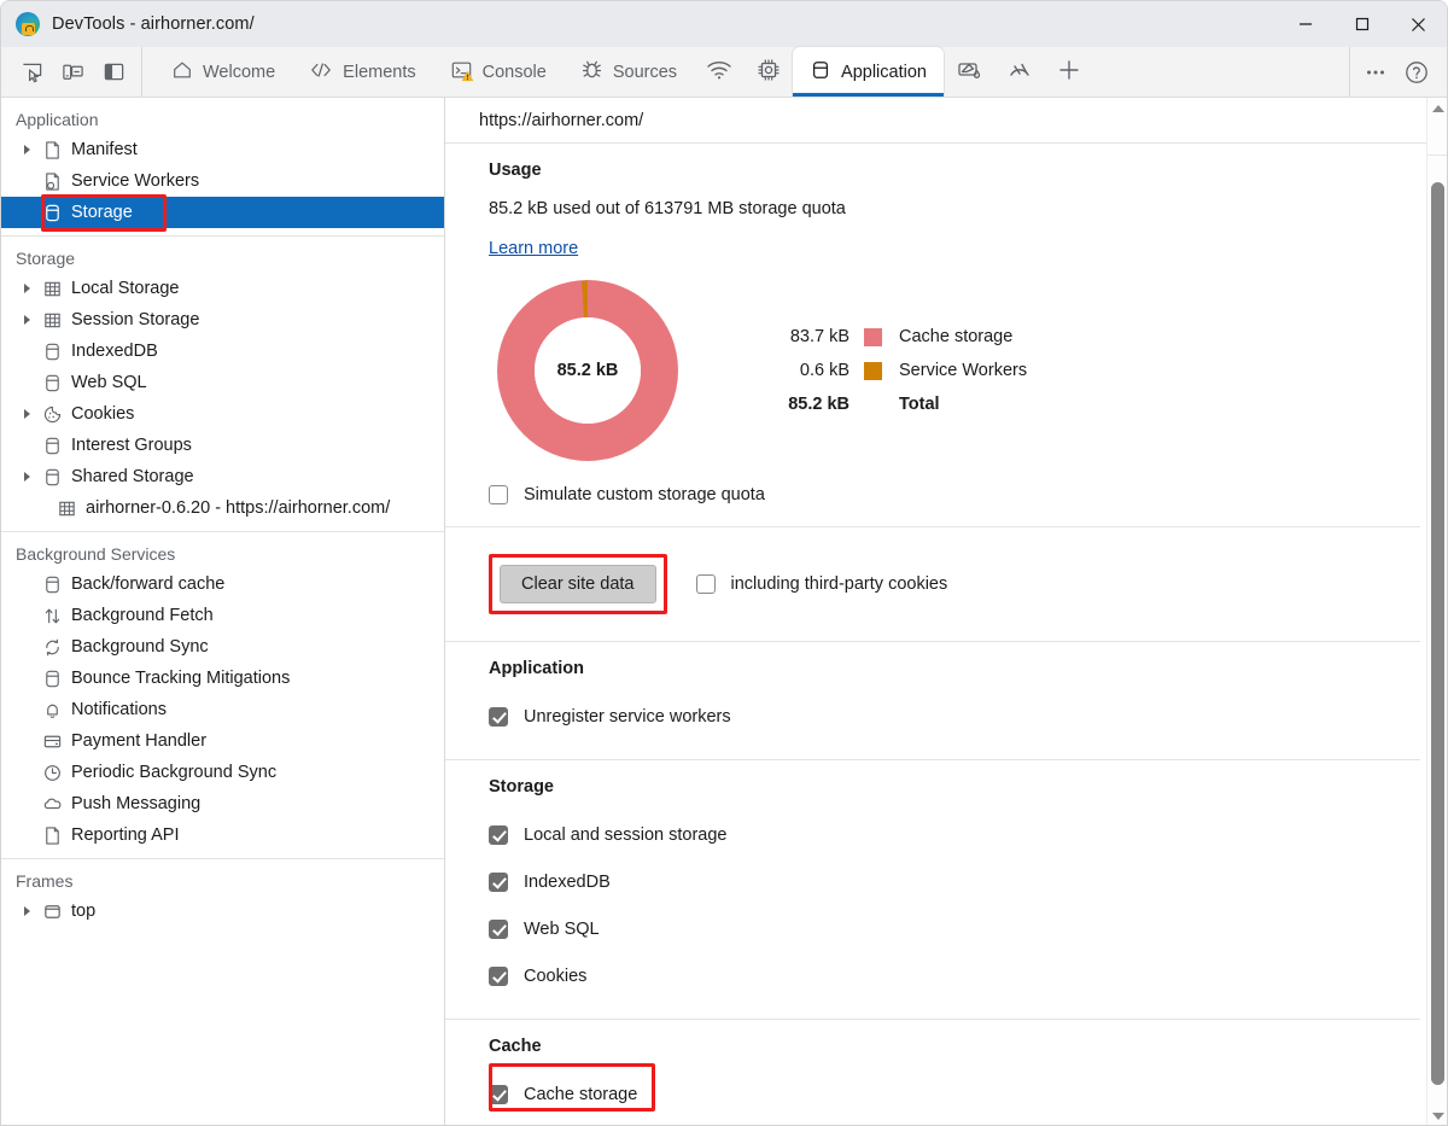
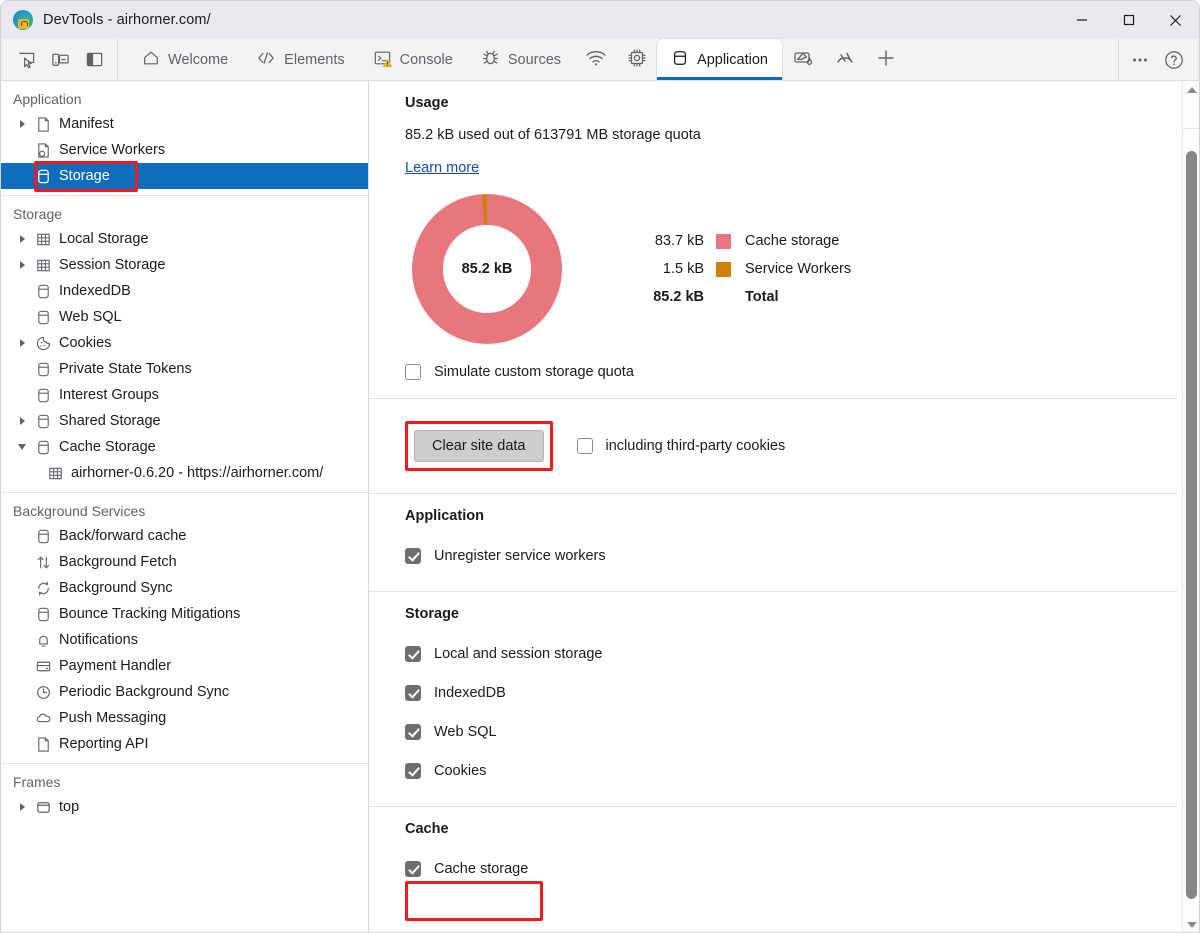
  DevTools - airhorner.com/
  Welcome
  Elements
  Console
  Sources
  Application
  Application
  Manifest
  Service Workers
  Storage
  Storage
  Local Storage
  Session Storage
  IndexedDB
  Web SQL
  Cookies
+ Private State Tokens
  Interest Groups
  Shared Storage
+ Cache Storage
  airhorner-0.6.20 - https://airhorner.com/
  Background Services
  Back/forward cache
  Background Fetch
  Background Sync
  Bounce Tracking Mitigations
  Notifications
  Payment Handler
  Periodic Background Sync
  Push Messaging
  Reporting API
  Frames
  top
- https://airhorner.com/
  Usage
  85.2 kB used out of 613791 MB storage quota
  Learn more
  85.2 kB
  83.7 kB
  Cache storage
- 0.6 kB
+ 1.5 kB
  Service Workers
  85.2 kB
  Total
  Simulate custom storage quota
  Clear site data
  including third-party cookies
  Application
  Unregister service workers
  Storage
  Local and session storage
  IndexedDB
  Web SQL
  Cookies
  Cache
  Cache storage
